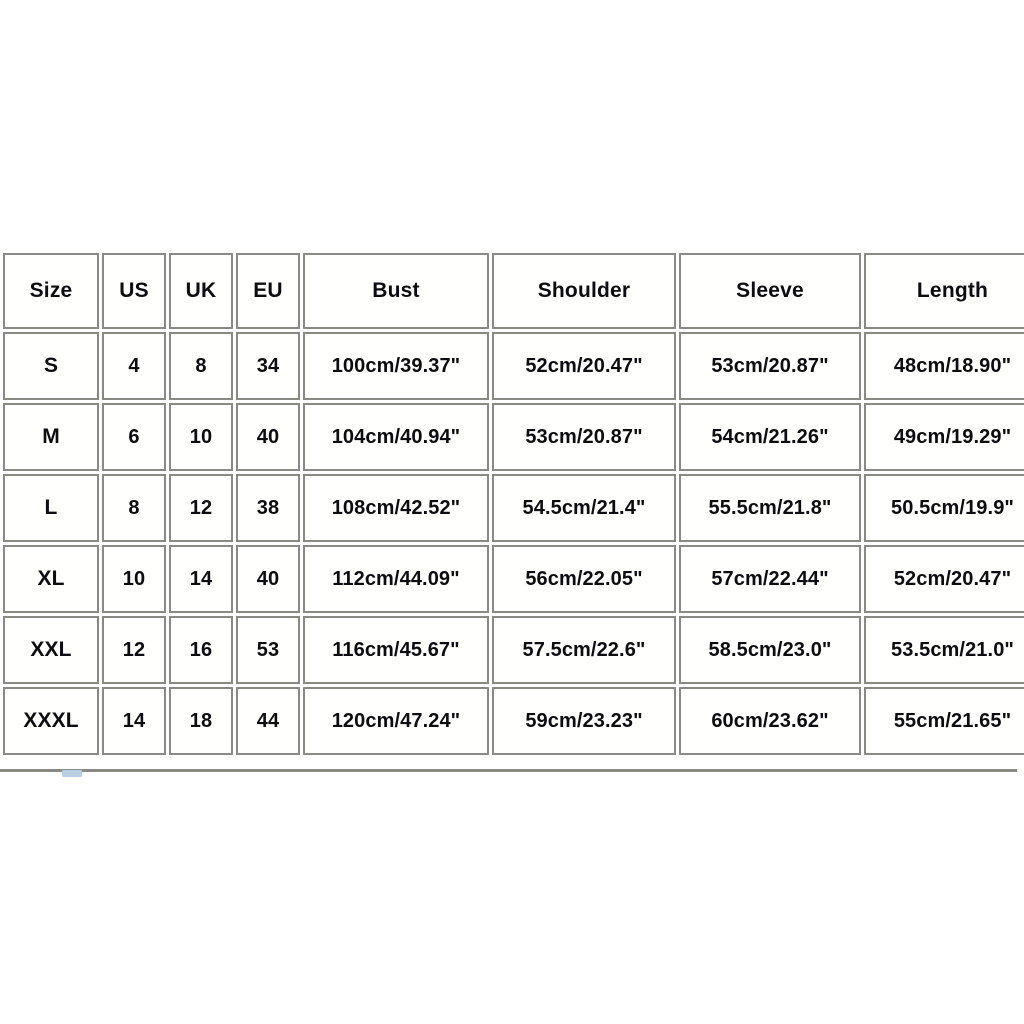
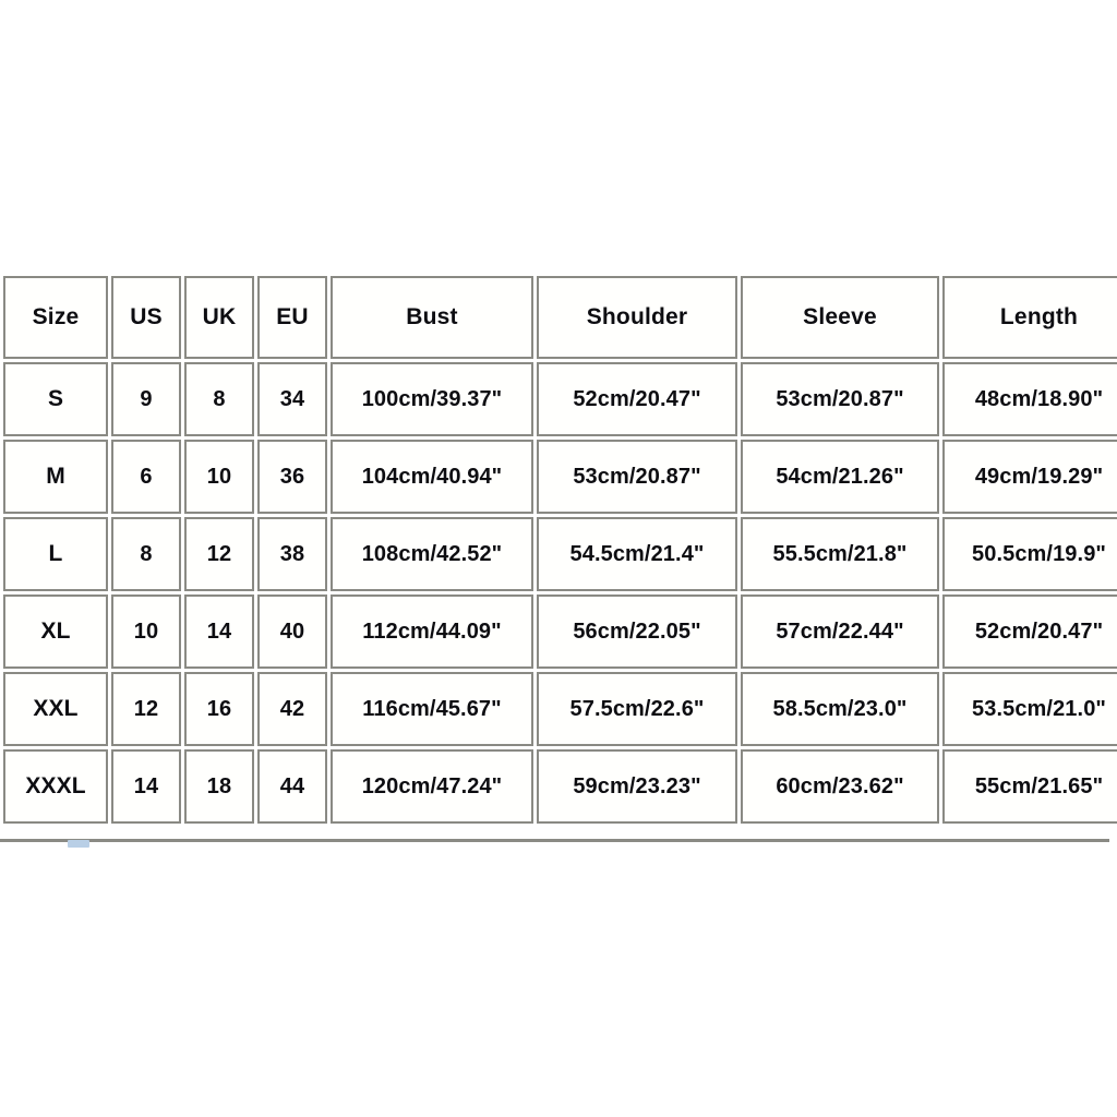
  Size	US	UK	EU	Bust	Shoulder	Sleeve	Length
- S	4	8	34	100cm/39.37"	52cm/20.47"	53cm/20.87"	48cm/18.90"
+ S	9	8	34	100cm/39.37"	52cm/20.47"	53cm/20.87"	48cm/18.90"
- M	6	10	40	104cm/40.94"	53cm/20.87"	54cm/21.26"	49cm/19.29"
+ M	6	10	36	104cm/40.94"	53cm/20.87"	54cm/21.26"	49cm/19.29"
  L	8	12	38	108cm/42.52"	54.5cm/21.4"	55.5cm/21.8"	50.5cm/19.9"
  XL	10	14	40	112cm/44.09"	56cm/22.05"	57cm/22.44"	52cm/20.47"
- XXL	12	16	53	116cm/45.67"	57.5cm/22.6"	58.5cm/23.0"	53.5cm/21.0"
+ XXL	12	16	42	116cm/45.67"	57.5cm/22.6"	58.5cm/23.0"	53.5cm/21.0"
  XXXL	14	18	44	120cm/47.24"	59cm/23.23"	60cm/23.62"	55cm/21.65"
